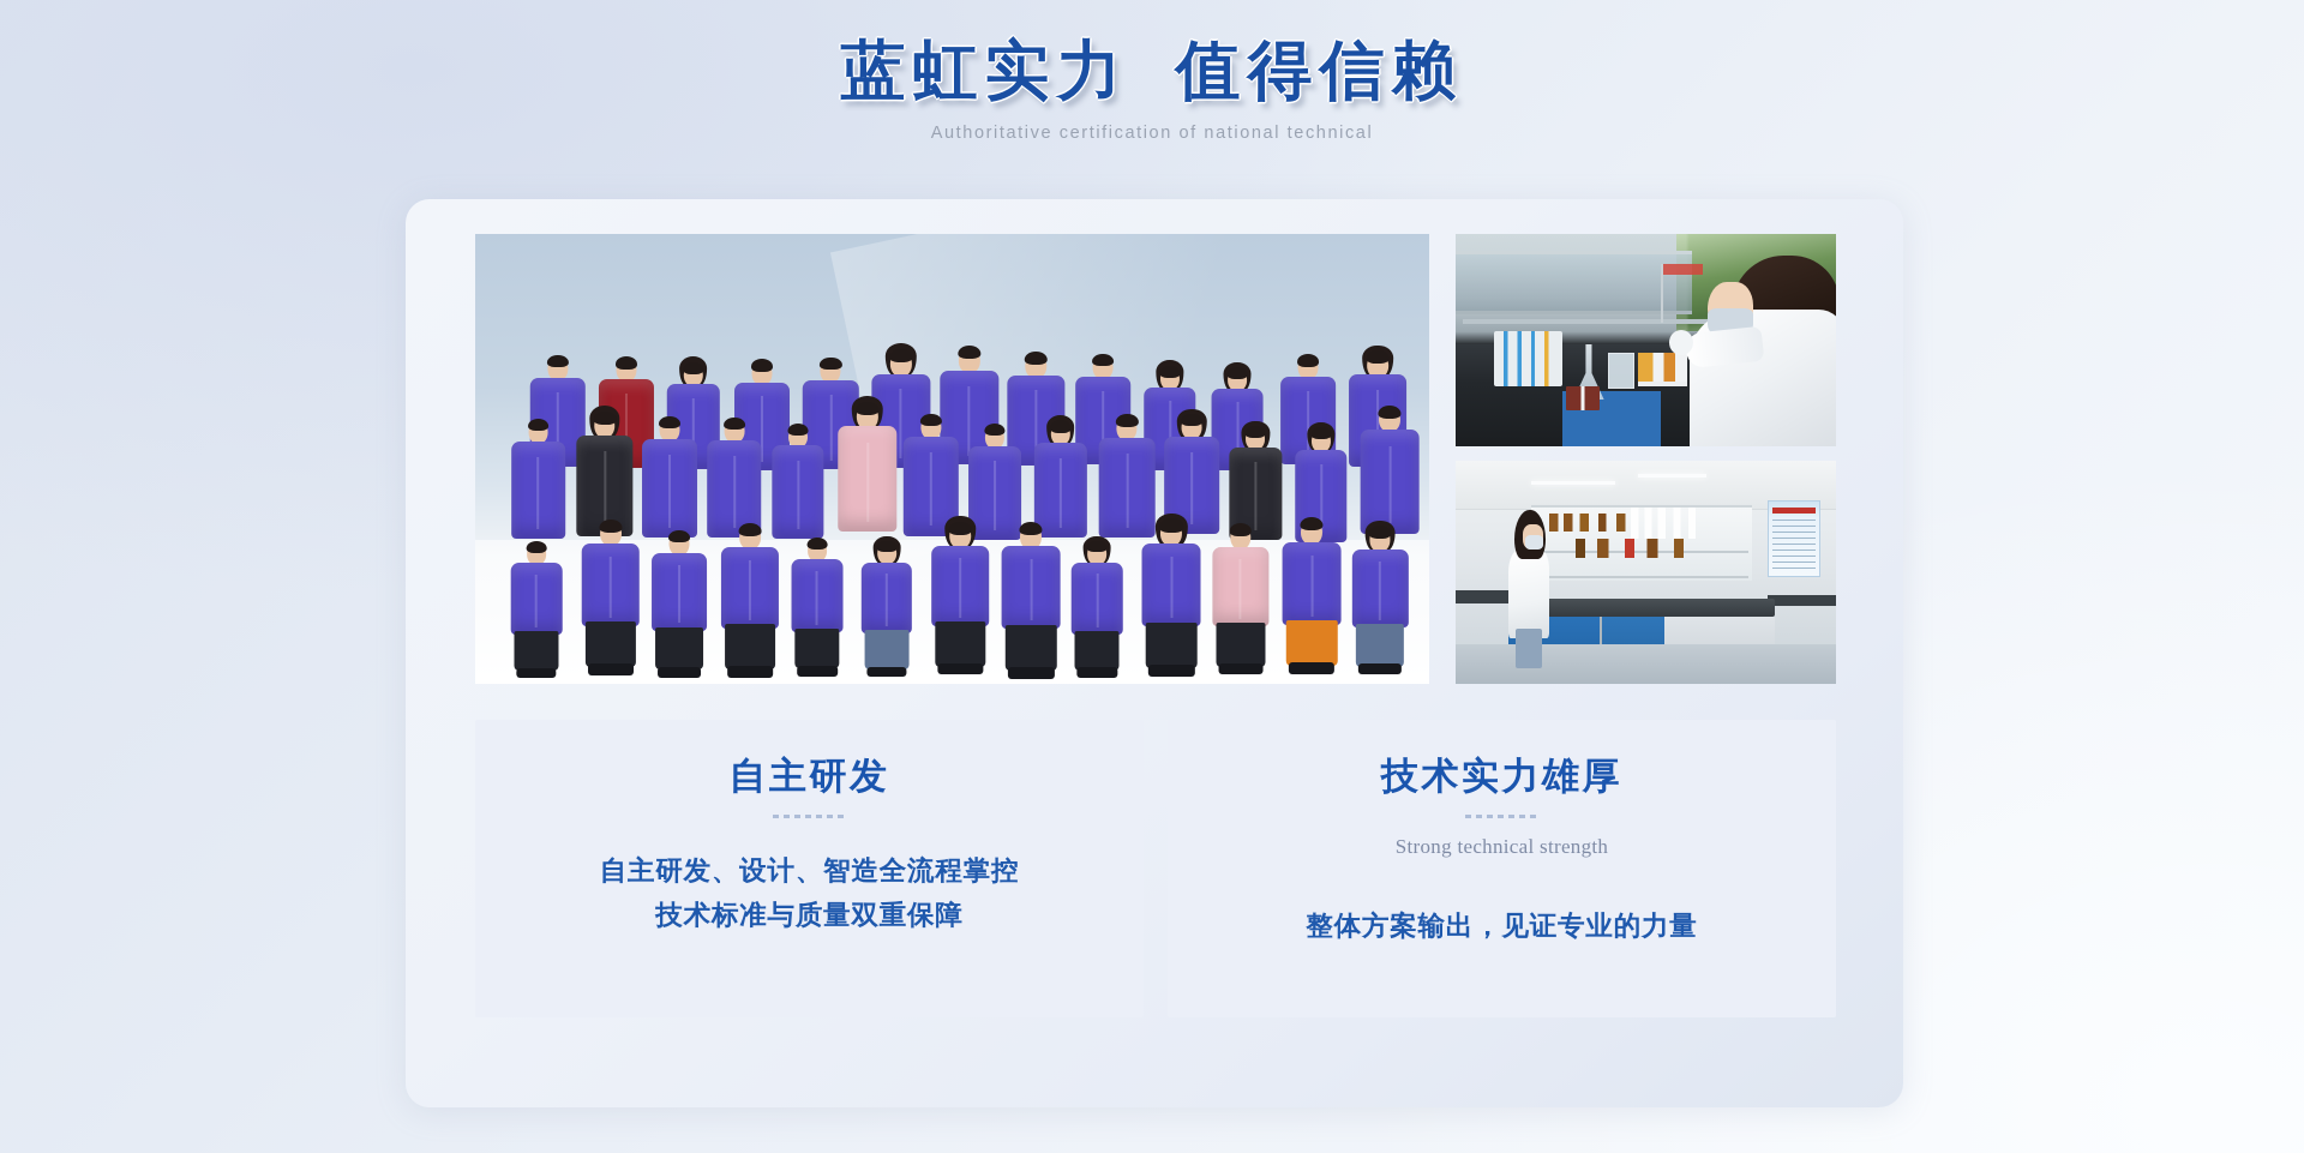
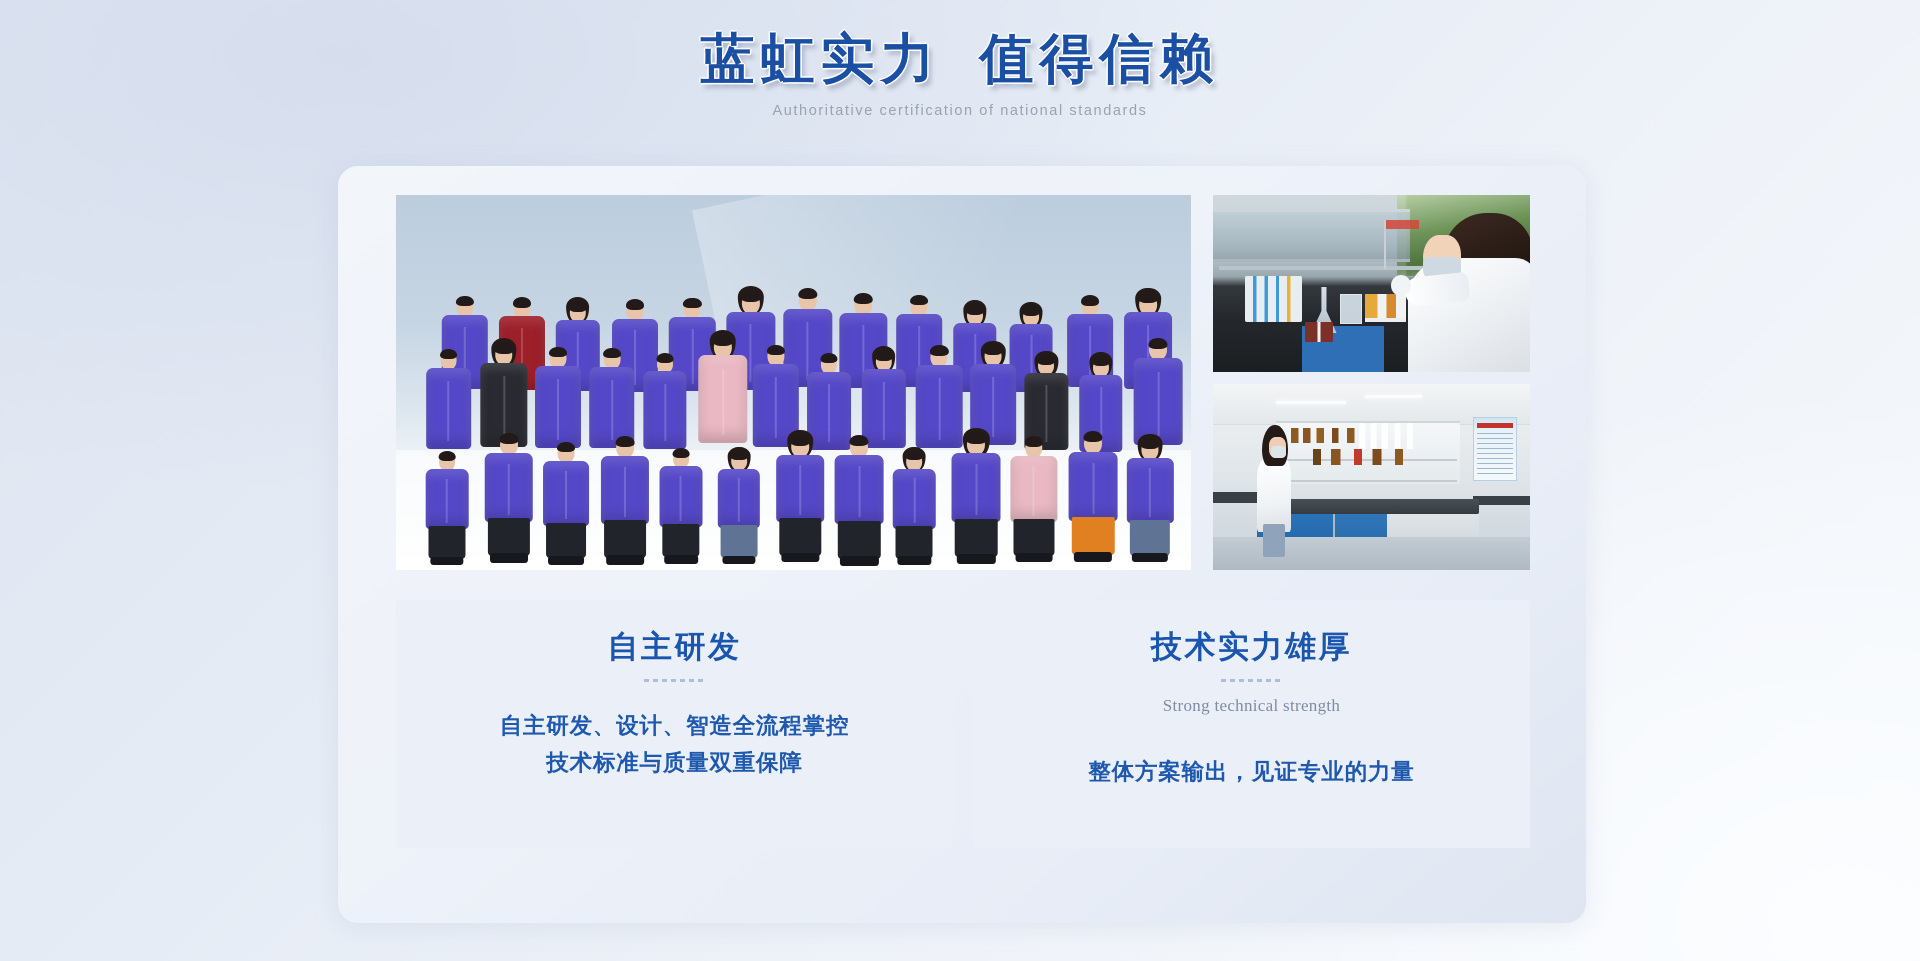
  蓝虹实力 值得信赖
- Authoritative certification of national technical
+ Authoritative certification of national standards
  自主研发
  自主研发、设计、智造全流程掌控
  技术标准与质量双重保障
  技术实力雄厚
  Strong technical strength
  整体方案输出，见证专业的力量
